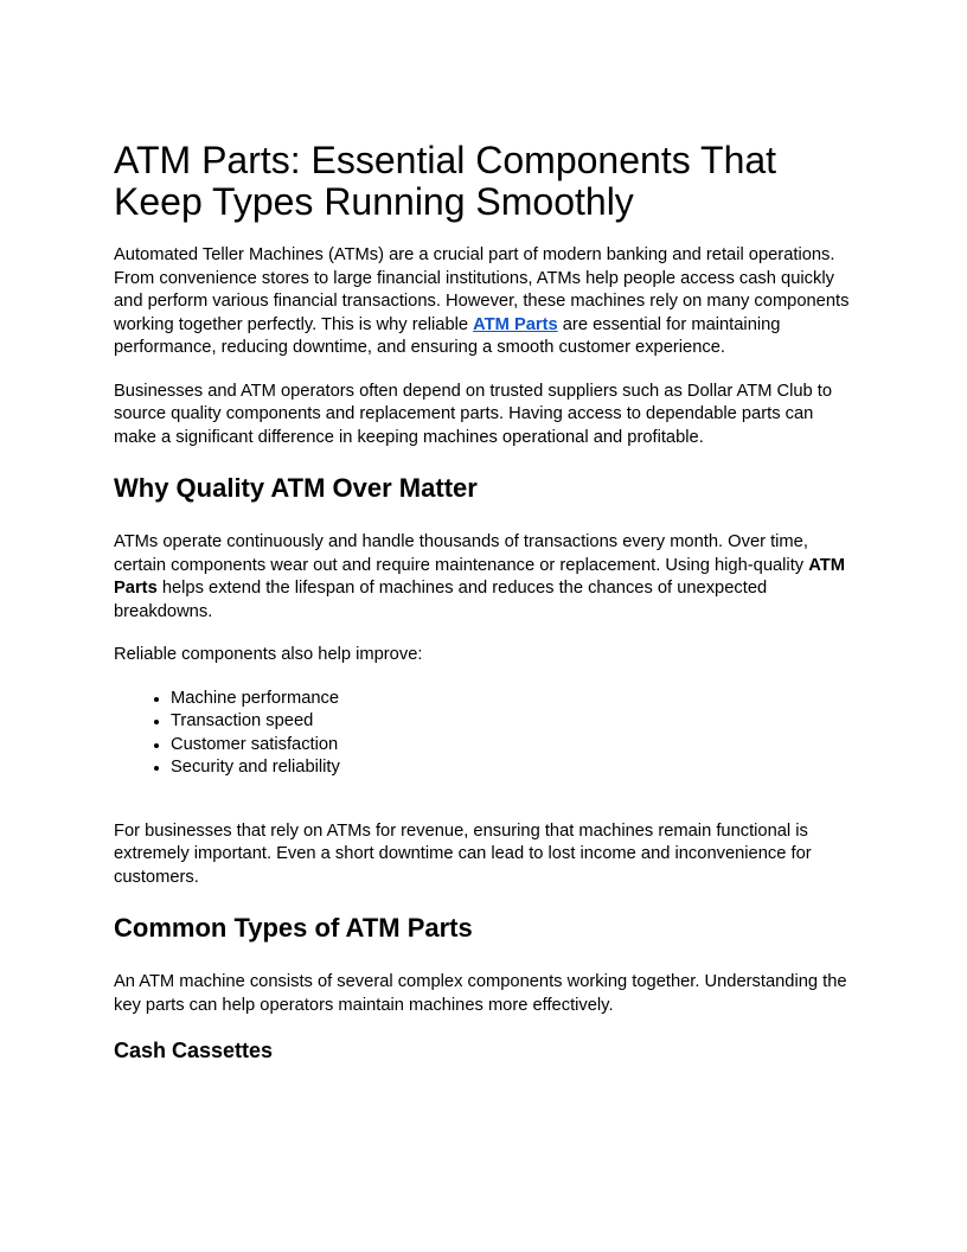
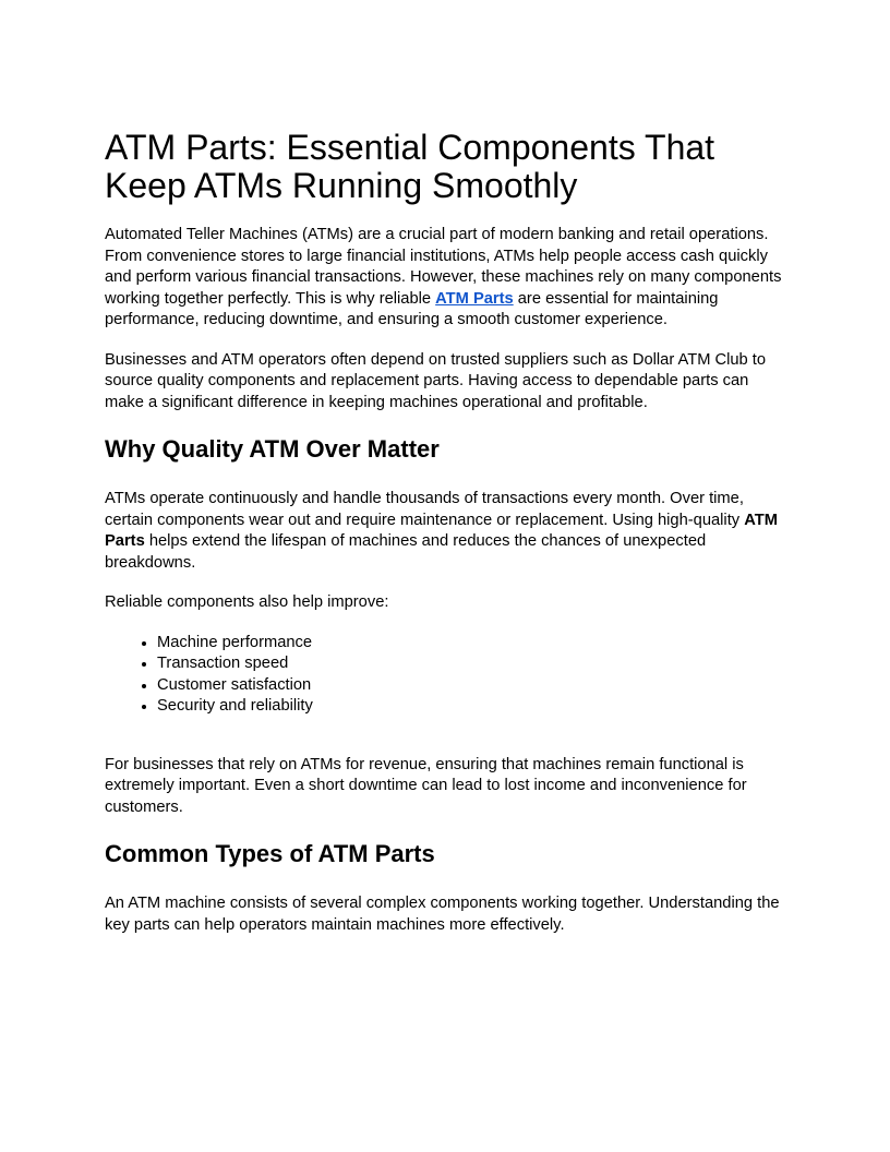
- ATM Parts: Essential Components That Keep Types Running Smoothly
+ ATM Parts: Essential Components That Keep ATMs Running Smoothly
  Automated Teller Machines (ATMs) are a crucial part of modern banking and retail operations. From convenience stores to large financial institutions, ATMs help people access cash quickly and perform various financial transactions. However, these machines rely on many components working together perfectly. This is why reliable ATM Parts are essential for maintaining performance, reducing downtime, and ensuring a smooth customer experience.
  Businesses and ATM operators often depend on trusted suppliers such as Dollar ATM Club to source quality components and replacement parts. Having access to dependable parts can make a significant difference in keeping machines operational and profitable.
  Why Quality ATM Over Matter
  ATMs operate continuously and handle thousands of transactions every month. Over time, certain components wear out and require maintenance or replacement. Using high-quality ATM Parts helps extend the lifespan of machines and reduces the chances of unexpected breakdowns.
  Reliable components also help improve:
  Machine performance
  Transaction speed
  Customer satisfaction
  Security and reliability
  For businesses that rely on ATMs for revenue, ensuring that machines remain functional is extremely important. Even a short downtime can lead to lost income and inconvenience for customers.
  Common Types of ATM Parts
  An ATM machine consists of several complex components working together. Understanding the key parts can help operators maintain machines more effectively.
- Cash Cassettes
